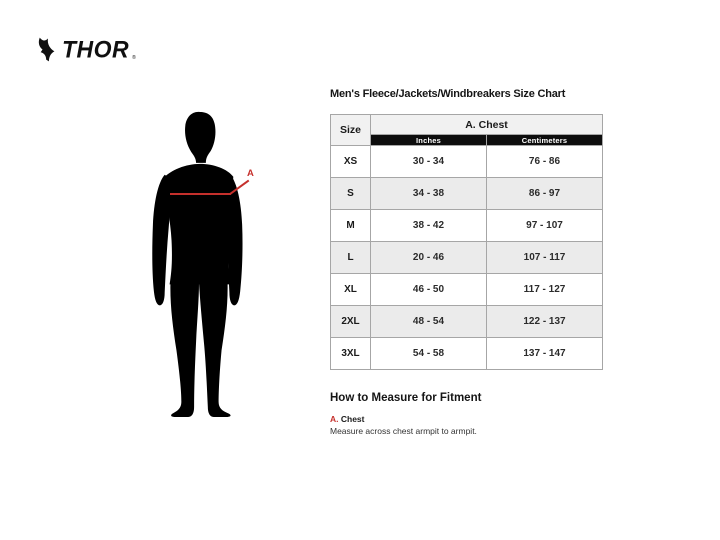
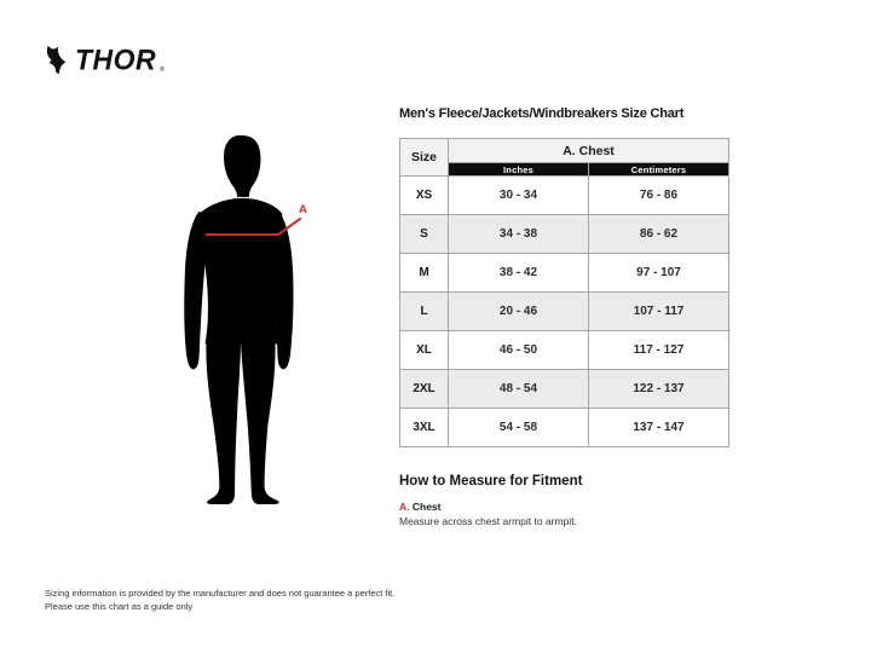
  THOR
  A
  Men's Fleece/Jackets/Windbreakers Size Chart
  Size	A. Chest
  Inches	Centimeters
  XS	30 - 34	76 - 86
- S	34 - 38	86 - 97
+ S	34 - 38	86 - 62
  M	38 - 42	97 - 107
  L	20 - 46	107 - 117
  XL	46 - 50	117 - 127
  2XL	48 - 54	122 - 137
  3XL	54 - 58	137 - 147
  How to Measure for Fitment
  A. Chest
  Measure across chest armpit to armpit.
+ Sizing information is provided by the manufacturer and does not guarantee a perfect fit.
+ Please use this chart as a guide only
